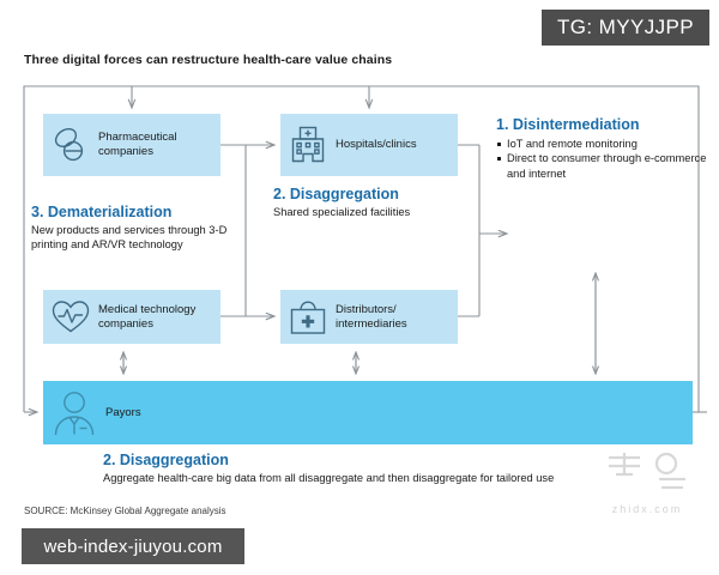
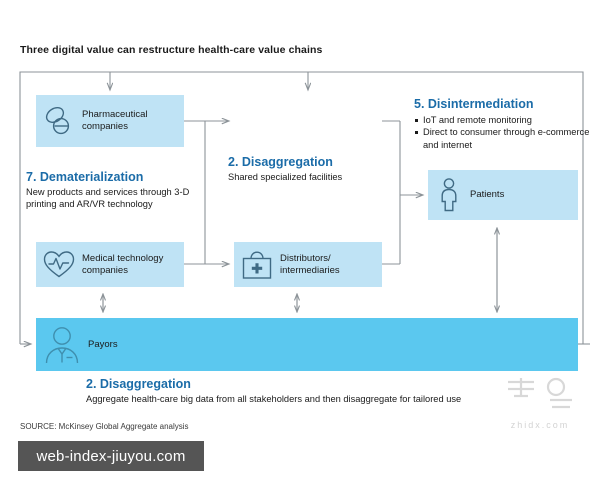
- TG: MYYJJPP
- Three digital forces can restructure health-care value chains
+ Three digital value can restructure health-care value chains
  Pharmaceutical
  companies
  Medical technology
  companies
- Hospitals/clinics
  Distributors/
  intermediaries
+ Patients
  Payors
- 3. Dematerialization
+ 7. Dematerialization
  New products and services through 3-D printing and AR/VR technology
  2. Disaggregation
  Shared specialized facilities
- 1. Disintermediation
+ 5. Disintermediation
  IoT and remote monitoring
  Direct to consumer through e-commerce and internet
  2. Disaggregation
- Aggregate health-care big data from all disaggregate and then disaggregate for tailored use
+ Aggregate health-care big data from all stakeholders and then disaggregate for tailored use
  SOURCE: McKinsey Global Aggregate analysis
  zhidx.com
  web-index-jiuyou.com
